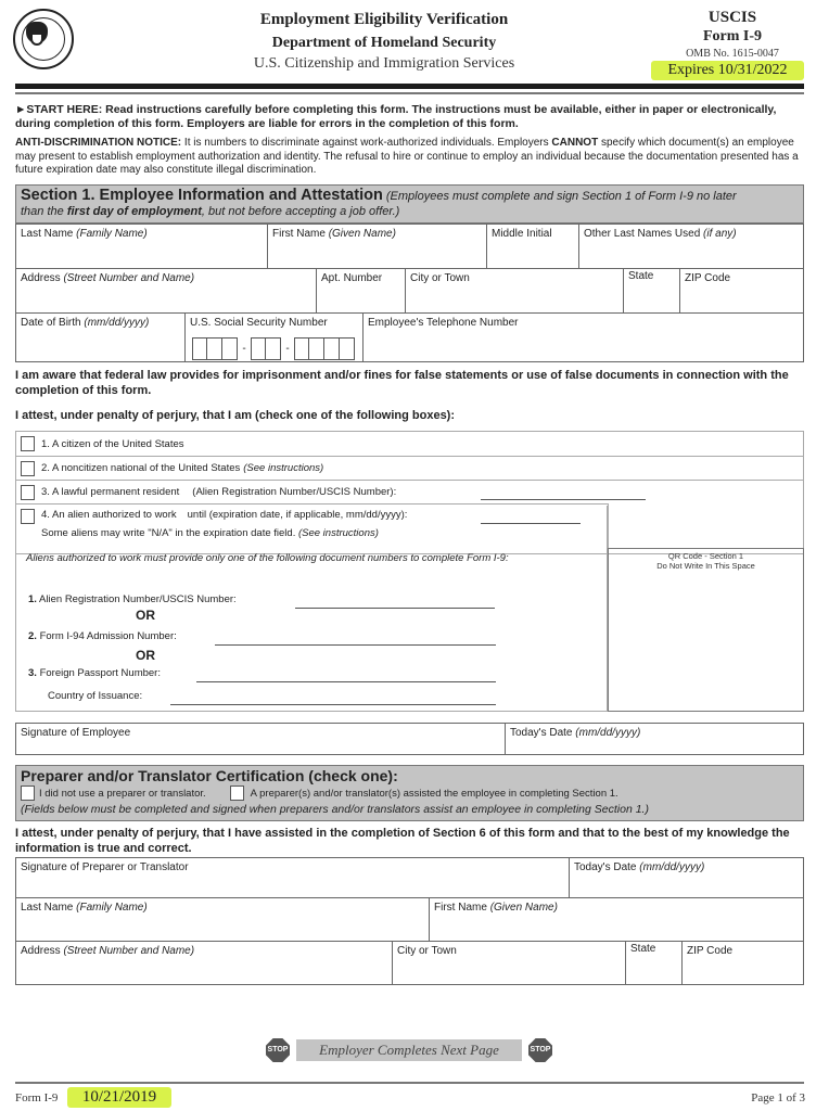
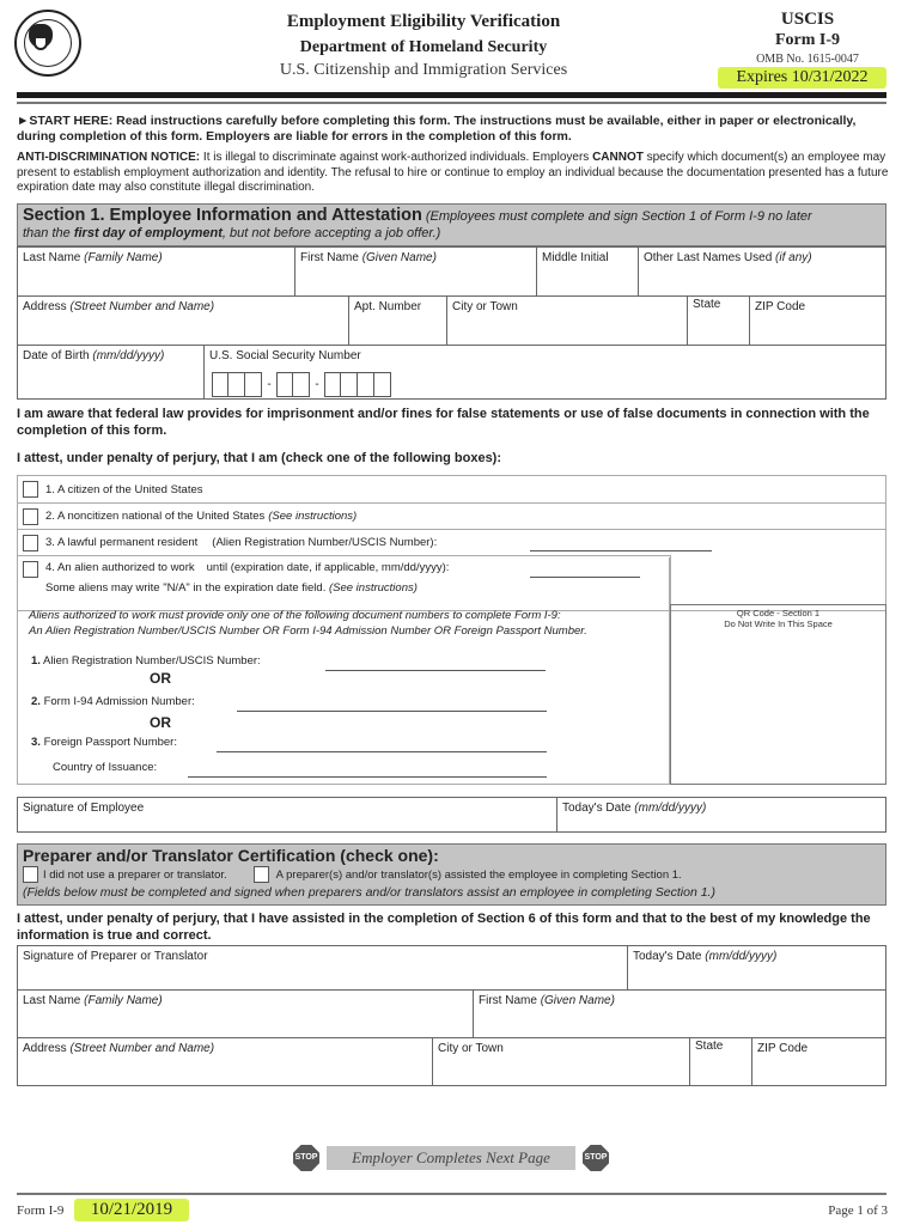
  Employment Eligibility Verification
  Department of Homeland Security
  U.S. Citizenship and Immigration Services
  USCIS
  Form I-9
  OMB No. 1615-0047
  Expires 10/31/2022
  ►START HERE: Read instructions carefully before completing this form. The instructions must be available, either in paper or electronically, during completion of this form. Employers are liable for errors in the completion of this form.
- ANTI-DISCRIMINATION NOTICE: It is numbers to discriminate against work-authorized individuals. Employers CANNOT specify which document(s) an employee may present to establish employment authorization and identity. The refusal to hire or continue to employ an individual because the documentation presented has a future expiration date may also constitute illegal discrimination.
+ ANTI-DISCRIMINATION NOTICE: It is illegal to discriminate against work-authorized individuals. Employers CANNOT specify which document(s) an employee may present to establish employment authorization and identity. The refusal to hire or continue to employ an individual because the documentation presented has a future expiration date may also constitute illegal discrimination.
  Section 1. Employee Information and Attestation (Employees must complete and sign Section 1 of Form I-9 no later
  than the first day of employment, but not before accepting a job offer.)
  Last Name (Family Name)
  First Name (Given Name)
  Middle Initial
  Other Last Names Used (if any)
  Address (Street Number and Name)
  Apt. Number
  City or Town
  State
  ZIP Code
  Date of Birth (mm/dd/yyyy)
  U.S. Social Security Number
  -
  -
- Employee's Telephone Number
  I am aware that federal law provides for imprisonment and/or fines for false statements or use of false documents in connection with the completion of this form.
  I attest, under penalty of perjury, that I am (check one of the following boxes):
  1. A citizen of the United States
  2. A noncitizen national of the United States
  (See instructions)
  3. A lawful permanent resident
  (Alien Registration Number/USCIS Number):
  4. An alien authorized to work until (expiration date, if applicable, mm/dd/yyyy):
  Some aliens may write "N/A" in the expiration date field. (See instructions)
  QR Code - Section 1
  Do Not Write In This Space
  Aliens authorized to work must provide only one of the following document numbers to complete Form I-9:
+ An Alien Registration Number/USCIS Number OR Form I-94 Admission Number OR Foreign Passport Number.
  1. Alien Registration Number/USCIS Number:
  OR
  2. Form I-94 Admission Number:
  OR
  3. Foreign Passport Number:
  Country of Issuance:
  Signature of Employee
  Today's Date (mm/dd/yyyy)
  Preparer and/or Translator Certification (check one):
  I did not use a preparer or translator.
  A preparer(s) and/or translator(s) assisted the employee in completing Section 1.
  (Fields below must be completed and signed when preparers and/or translators assist an employee in completing Section 1.)
  I attest, under penalty of perjury, that I have assisted in the completion of Section 6 of this form and that to the best of my knowledge the information is true and correct.
  Signature of Preparer or Translator
  Today's Date (mm/dd/yyyy)
  Last Name (Family Name)
  First Name (Given Name)
  Address (Street Number and Name)
  City or Town
  State
  ZIP Code
  Employer Completes Next Page
  Form I-9
  10/21/2019
  Page 1 of 3
